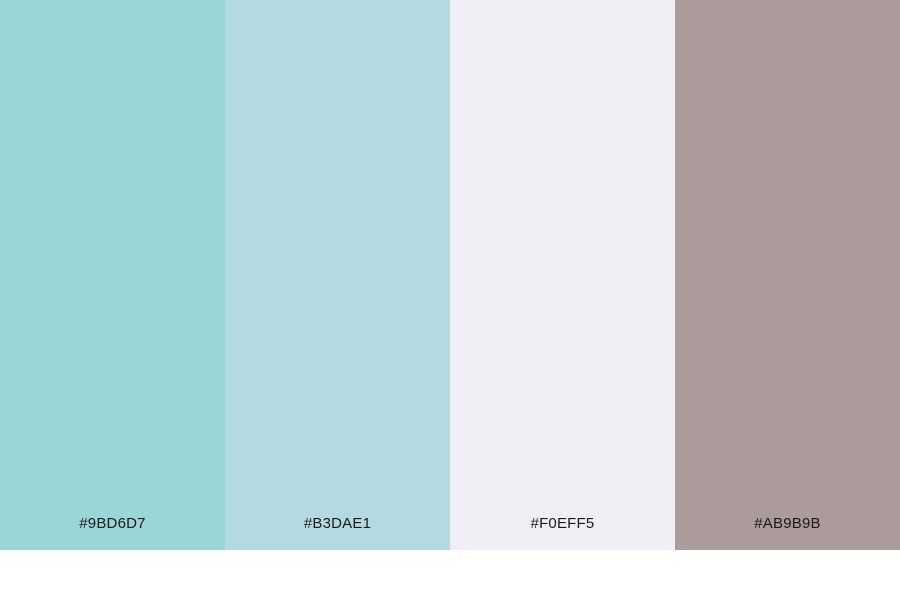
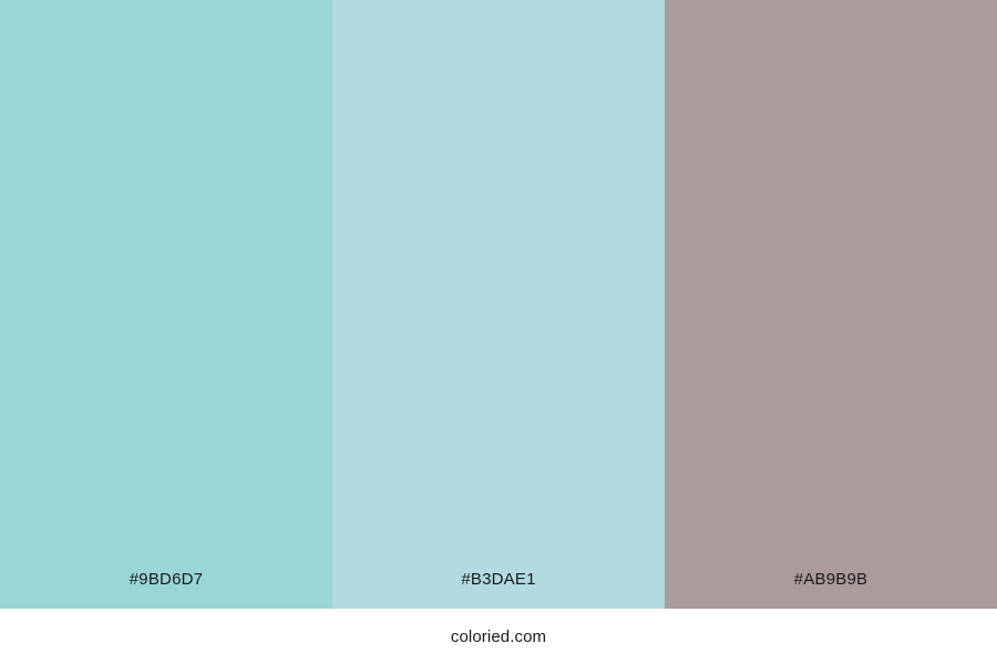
  #9BD6D7
  #B3DAE1
- #F0EFF5
  #AB9B9B
+ coloried.com
